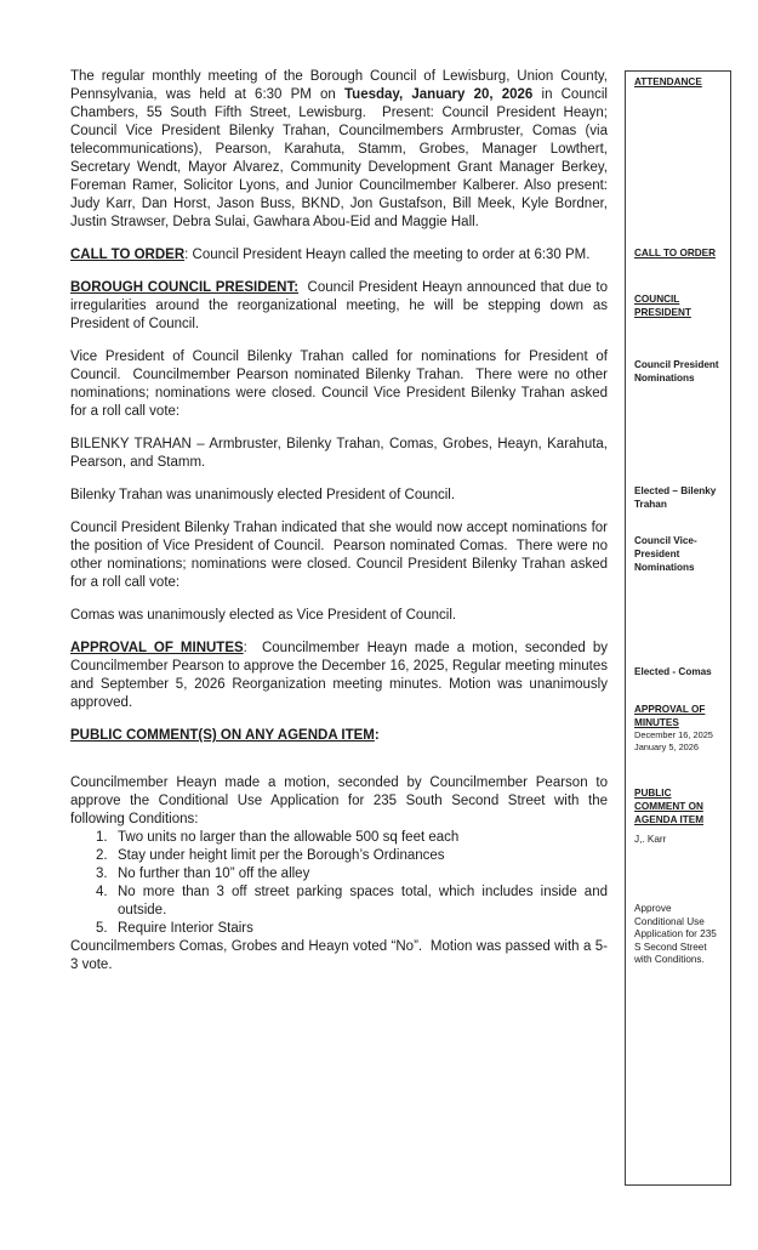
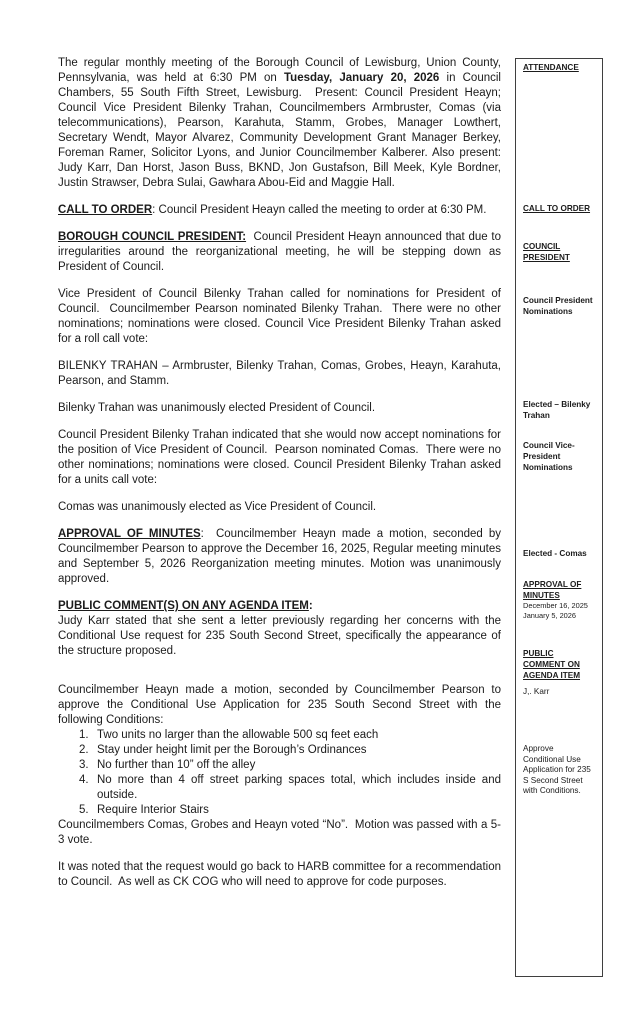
  The regular monthly meeting of the Borough Council of Lewisburg, Union County, Pennsylvania, was held at 6:30 PM on Tuesday, January 20, 2026 in Council Chambers, 55 South Fifth Street, Lewisburg. Present: Council President Heayn; Council Vice President Bilenky Trahan, Councilmembers Armbruster, Comas (via telecommunications), Pearson, Karahuta, Stamm, Grobes, Manager Lowthert, Secretary Wendt, Mayor Alvarez, Community Development Grant Manager Berkey, Foreman Ramer, Solicitor Lyons, and Junior Councilmember Kalberer. Also present: Judy Karr, Dan Horst, Jason Buss, BKND, Jon Gustafson, Bill Meek, Kyle Bordner, Justin Strawser, Debra Sulai, Gawhara Abou-Eid and Maggie Hall.
  CALL TO ORDER: Council President Heayn called the meeting to order at 6:30 PM.
  BOROUGH COUNCIL PRESIDENT: Council President Heayn announced that due to irregularities around the reorganizational meeting, he will be stepping down as President of Council.
  Vice President of Council Bilenky Trahan called for nominations for President of Council. Councilmember Pearson nominated Bilenky Trahan. There were no other nominations; nominations were closed. Council Vice President Bilenky Trahan asked for a roll call vote:
  BILENKY TRAHAN – Armbruster, Bilenky Trahan, Comas, Grobes, Heayn, Karahuta, Pearson, and Stamm.
  Bilenky Trahan was unanimously elected President of Council.
- Council President Bilenky Trahan indicated that she would now accept nominations for the position of Vice President of Council. Pearson nominated Comas. There were no other nominations; nominations were closed. Council President Bilenky Trahan asked for a roll call vote:
+ Council President Bilenky Trahan indicated that she would now accept nominations for the position of Vice President of Council. Pearson nominated Comas. There were no other nominations; nominations were closed. Council President Bilenky Trahan asked for a units call vote:
  Comas was unanimously elected as Vice President of Council.
  APPROVAL OF MINUTES: Councilmember Heayn made a motion, seconded by Councilmember Pearson to approve the December 16, 2025, Regular meeting minutes and September 5, 2026 Reorganization meeting minutes. Motion was unanimously approved.
  PUBLIC COMMENT(S) ON ANY AGENDA ITEM:
+ Judy Karr stated that she sent a letter previously regarding her concerns with the Conditional Use request for 235 South Second Street, specifically the appearance of the structure proposed.
  Councilmember Heayn made a motion, seconded by Councilmember Pearson to approve the Conditional Use Application for 235 South Second Street with the following Conditions:
  1.
  Two units no larger than the allowable 500 sq feet each
  2.
  Stay under height limit per the Borough’s Ordinances
  3.
  No further than 10” off the alley
  4.
- No more than 3 off street parking spaces total, which includes inside and outside.
+ No more than 4 off street parking spaces total, which includes inside and outside.
  5.
  Require Interior Stairs
  Councilmembers Comas, Grobes and Heayn voted “No”. Motion was passed with a 5-3 vote.
+ It was noted that the request would go back to HARB committee for a recommendation to Council. As well as CK COG who will need to approve for code purposes.
  ATTENDANCE
  CALL TO ORDER
  COUNCIL
  PRESIDENT
  Council President
  Nominations
  Elected – Bilenky
  Trahan
  Council Vice-
  President
  Nominations
  Elected - Comas
  APPROVAL OF
  MINUTES
  December 16, 2025
  January 5, 2026
  PUBLIC
  COMMENT ON
  AGENDA ITEM
  J,. Karr
  Approve
  Conditional Use
  Application for 235
  S Second Street
  with Conditions.
